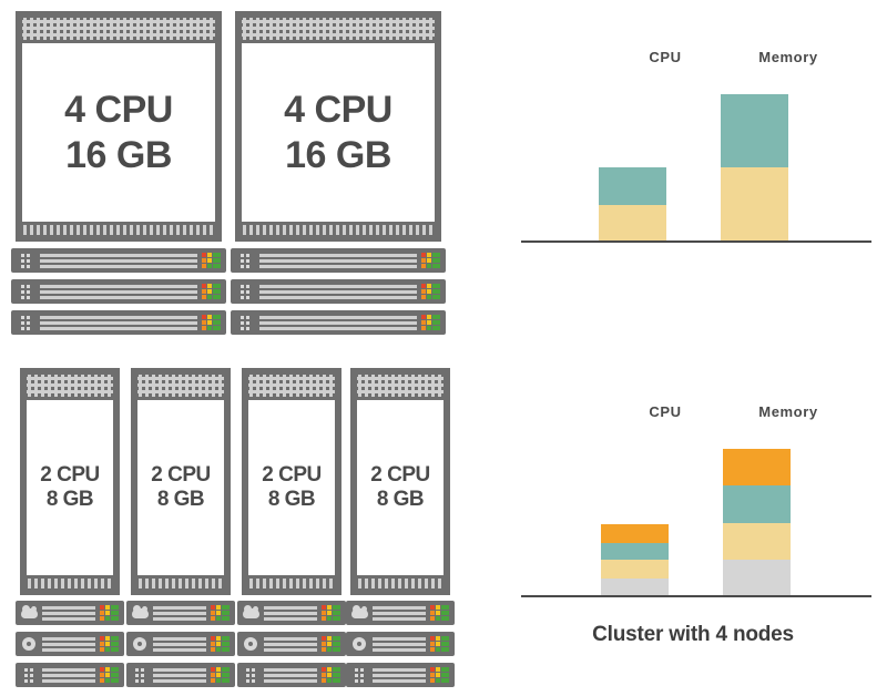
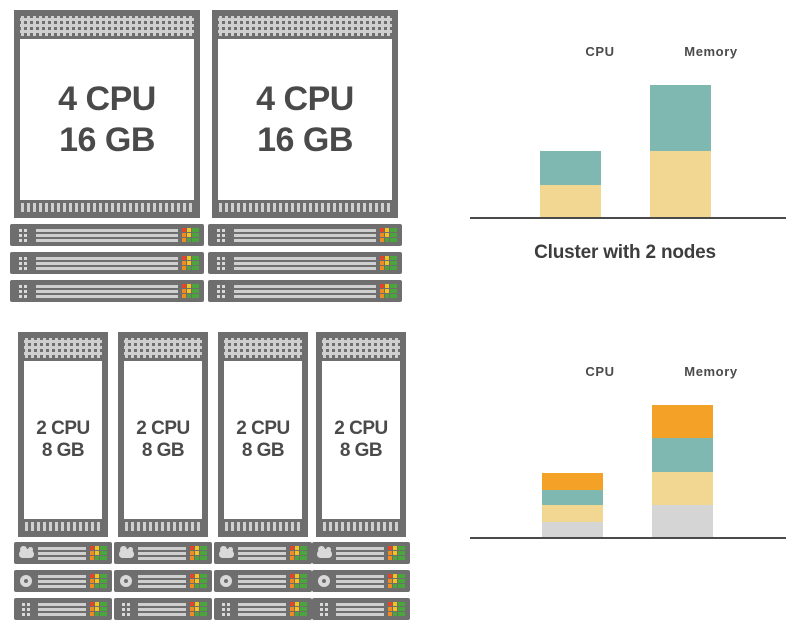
  4 CPU
  16 GB
  4 CPU
  16 GB
  2 CPU
  8 GB
  2 CPU
  8 GB
  2 CPU
  8 GB
  2 CPU
  8 GB
  CPU
  Memory
+ Cluster with 2 nodes
  CPU
  Memory
- Cluster with 4 nodes
